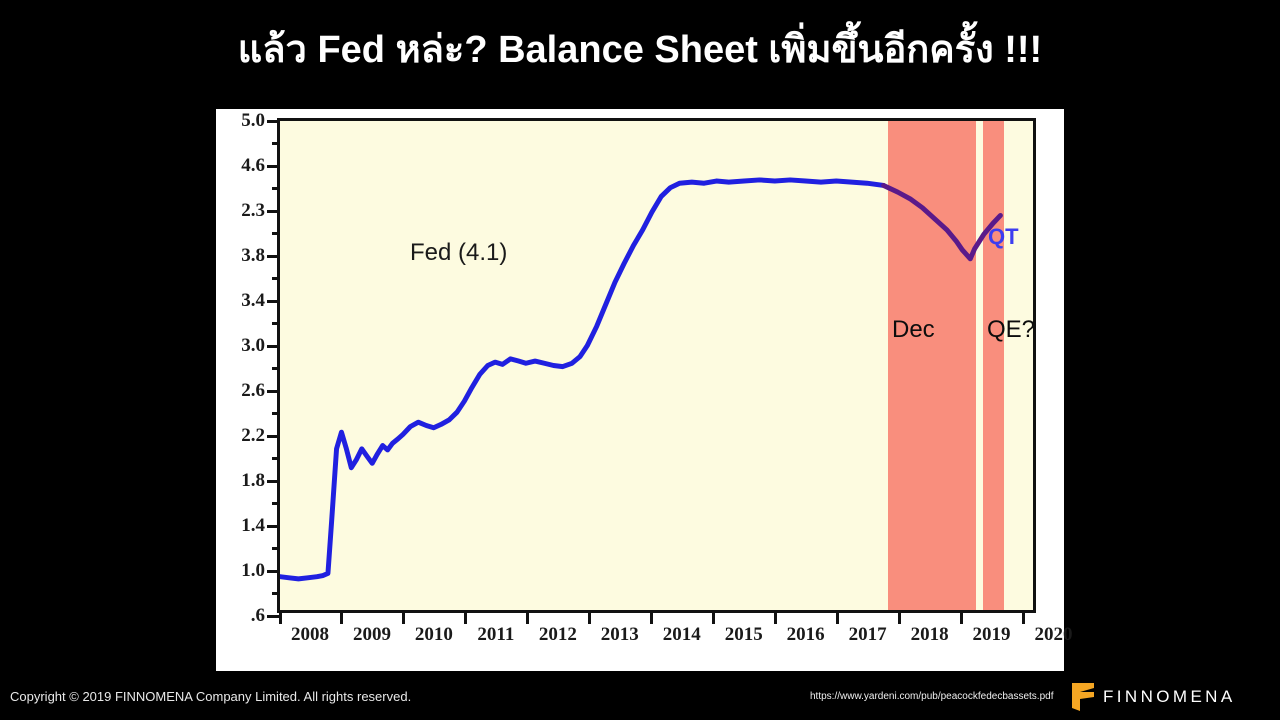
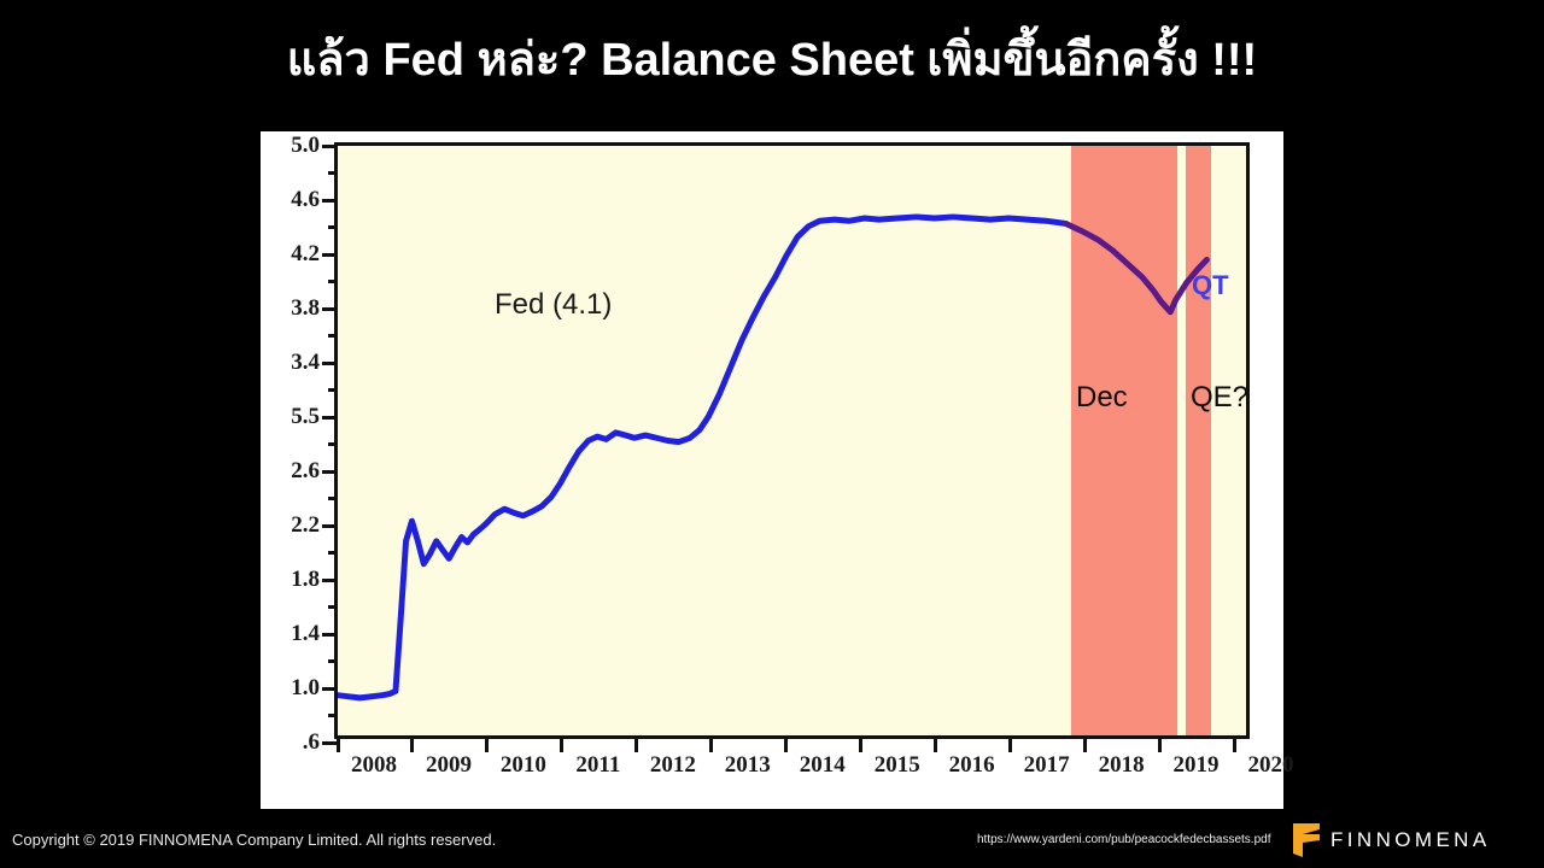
  แล้ว Fed หล่ะ? Balance Sheet เพิ่มขึ้นอีกครั้ง !!!
  Fed (4.1)
  Dec
  QE?
  QT
  5.0
  4.6
- 2.3
+ 4.2
  3.8
  3.4
- 3.0
+ 5.5
  2.6
  2.2
  1.8
  1.4
  1.0
  .6
  2008
  2009
  2010
  2011
  2012
  2013
  2014
  2015
  2016
  2017
  2018
  2019
  2020
  Copyright © 2019 FINNOMENA Company Limited. All rights reserved.
  https://www.yardeni.com/pub/peacockfedecbassets.pdf
  FINNOMENA
